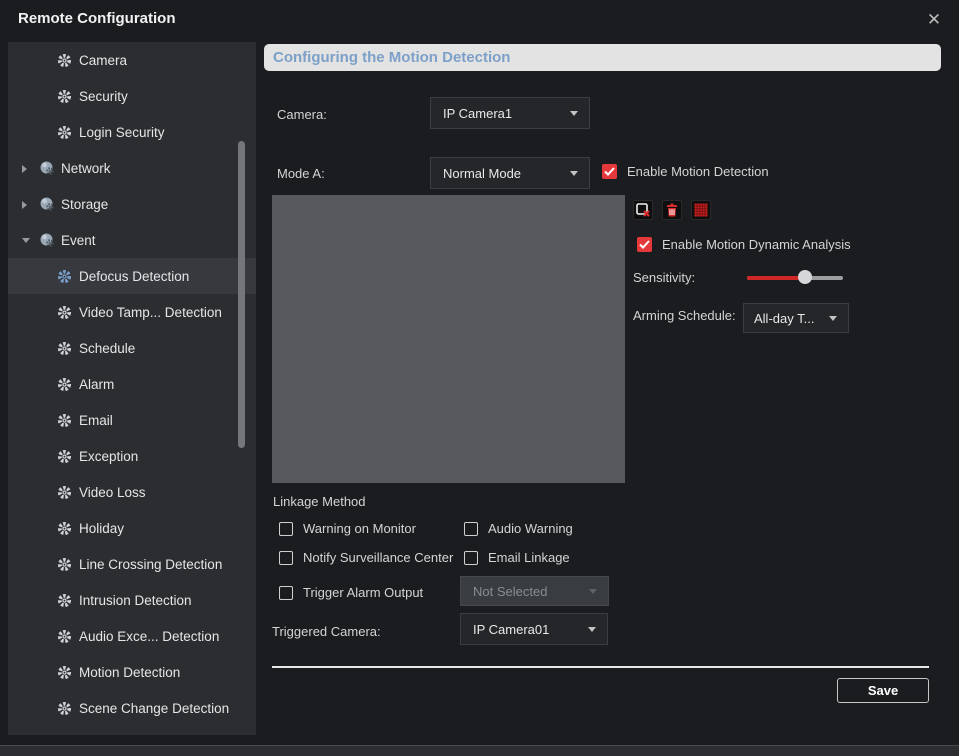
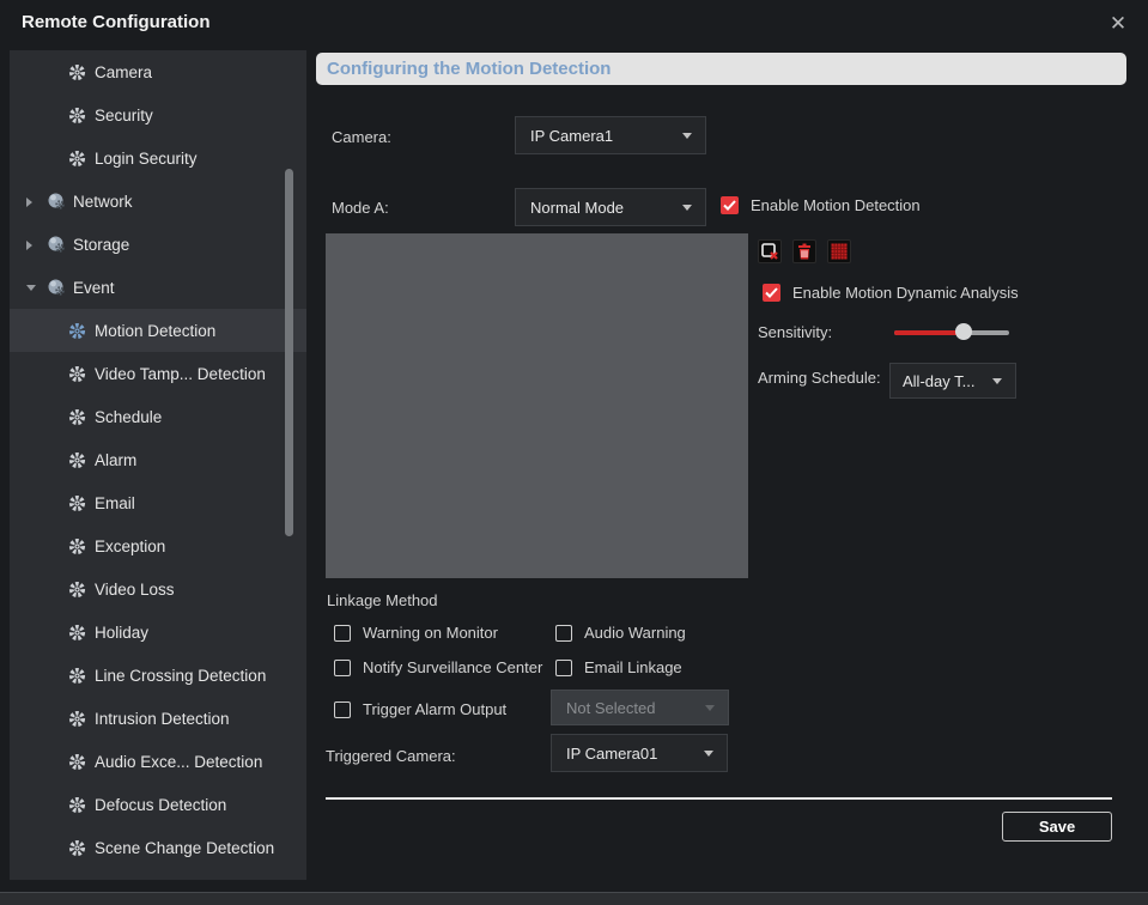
  Remote Configuration
  ✕
  Camera
  Security
  Login Security
  Network
  Storage
  Event
- Defocus Detection
+ Motion Detection
  Video Tamp... Detection
  Schedule
  Alarm
  Email
  Exception
  Video Loss
  Holiday
  Line Crossing Detection
  Intrusion Detection
  Audio Exce... Detection
- Motion Detection
+ Defocus Detection
  Scene Change Detection
  Configuring the Motion Detection
  Camera:
  IP Camera1
  Mode A:
  Normal Mode
  Enable Motion Detection
  Enable Motion Dynamic Analysis
  Sensitivity:
  Arming Schedule:
  All-day T...
  Linkage Method
  Warning on Monitor
  Audio Warning
  Notify Surveillance Center
  Email Linkage
  Trigger Alarm Output
  Not Selected
  Triggered Camera:
  IP Camera01
  Save
